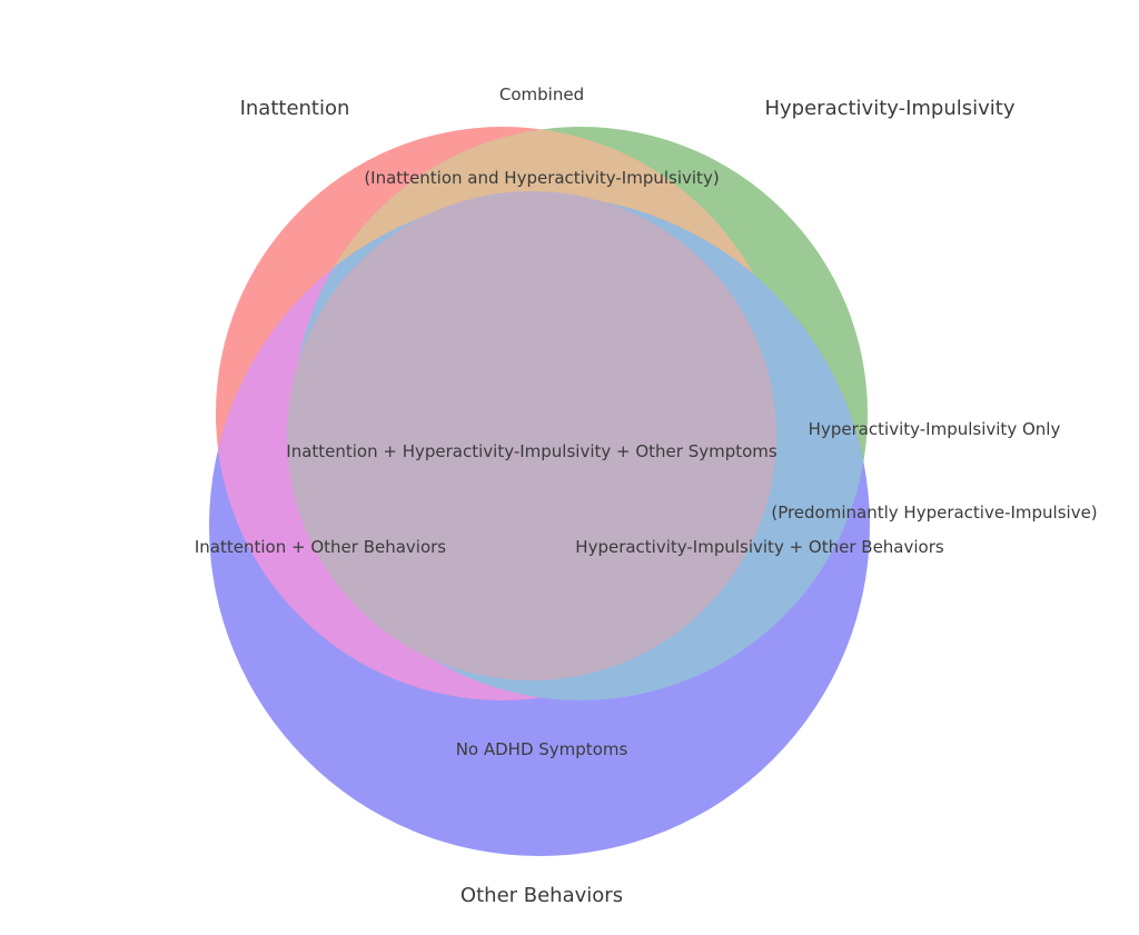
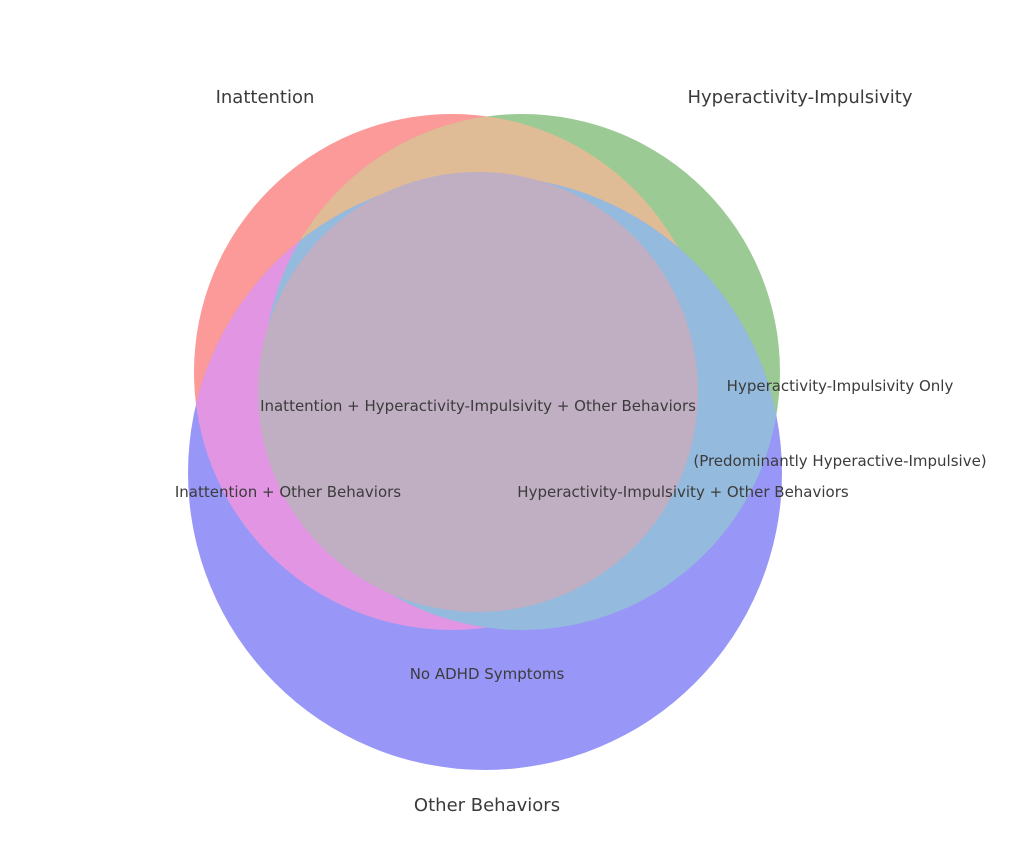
- Combined
- (Inattention and Hyperactivity-Impulsivity)
  Inattention
  Hyperactivity-Impulsivity
  Hyperactivity-Impulsivity Only
  (Predominantly Hyperactive-Impulsive)
- Inattention + Hyperactivity-Impulsivity + Other Symptoms
+ Inattention + Hyperactivity-Impulsivity + Other Behaviors
  Inattention + Other Behaviors
  Hyperactivity-Impulsivity + Other Behaviors
  No ADHD Symptoms
  Other Behaviors
